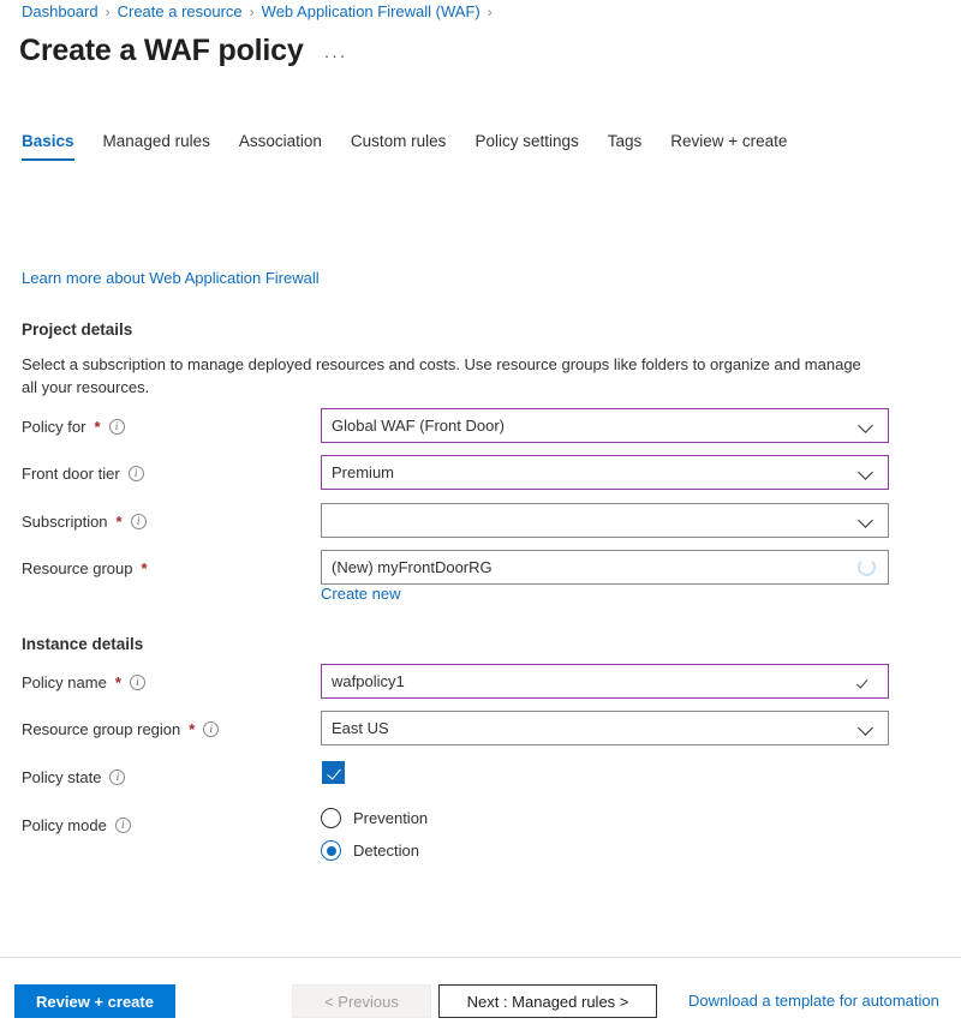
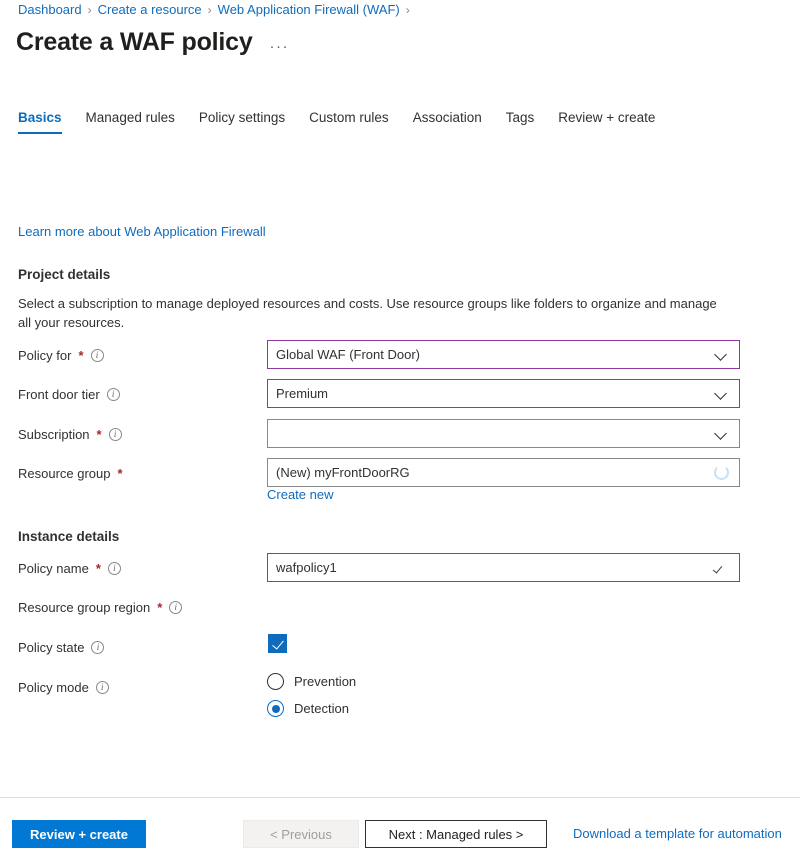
  Dashboard
  ›
  Create a resource
  ›
  Web Application Firewall (WAF)
  ›
  Create a WAF policy
  ···
  Basics
  Managed rules
- Association
+ Policy settings
  Custom rules
- Policy settings
+ Association
  Tags
  Review + create
  Learn more about Web Application Firewall
  Project details
  Select a subscription to manage deployed resources and costs. Use resource groups like folders to organize and manage all your resources.
  Policy for
  *
  i
  Global WAF (Front Door)
  Front door tier
  i
  Premium
  Subscription
  *
  i
  Resource group
  *
  (New) myFrontDoorRG
  Create new
  Instance details
  Policy name
  *
  i
  wafpolicy1
  Resource group region
  *
  i
- East US
  Policy state
  i
  Policy mode
  i
  Prevention
  Detection
  Review + create
  < Previous
  Next : Managed rules >
  Download a template for automation
